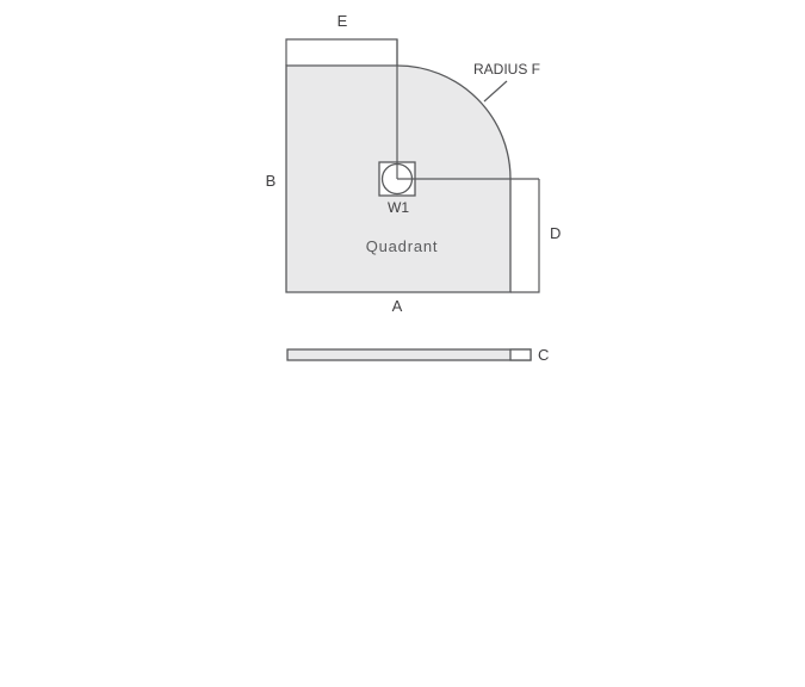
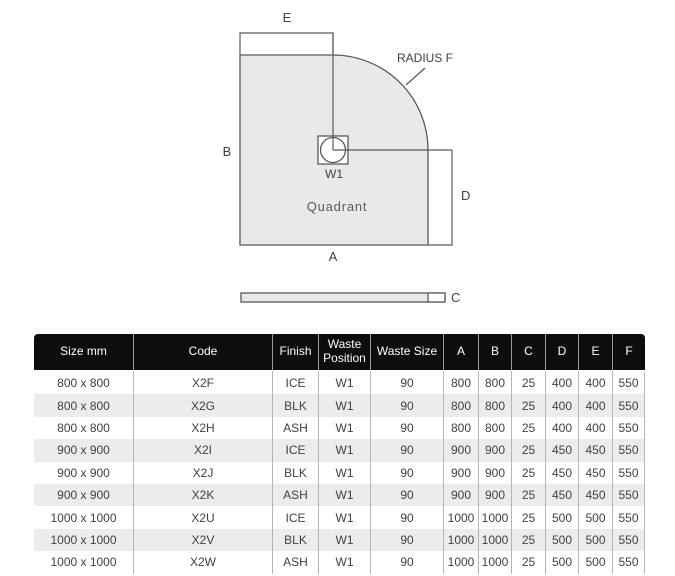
  E
  B
  RADIUS F
  W1
  Quadrant
  D
  A
  C
+ Size mm	Code	Finish	Waste Position	Waste Size	A	B	C	D	E	F
+ 800 x 800	X2F	ICE	W1	90	800	800	25	400	400	550
+ 800 x 800	X2G	BLK	W1	90	800	800	25	400	400	550
+ 800 x 800	X2H	ASH	W1	90	800	800	25	400	400	550
+ 900 x 900	X2I	ICE	W1	90	900	900	25	450	450	550
+ 900 x 900	X2J	BLK	W1	90	900	900	25	450	450	550
+ 900 x 900	X2K	ASH	W1	90	900	900	25	450	450	550
+ 1000 x 1000	X2U	ICE	W1	90	1000	1000	25	500	500	550
+ 1000 x 1000	X2V	BLK	W1	90	1000	1000	25	500	500	550
+ 1000 x 1000	X2W	ASH	W1	90	1000	1000	25	500	500	550
